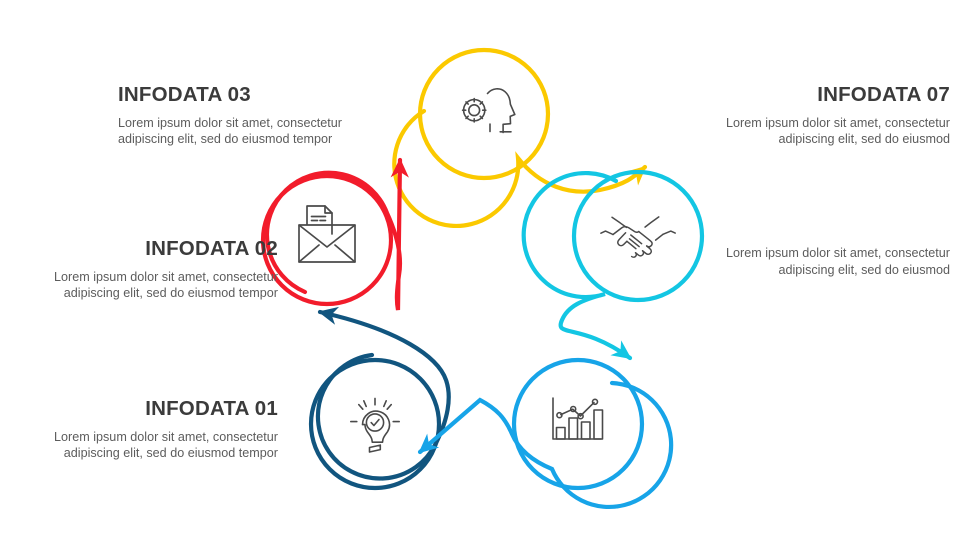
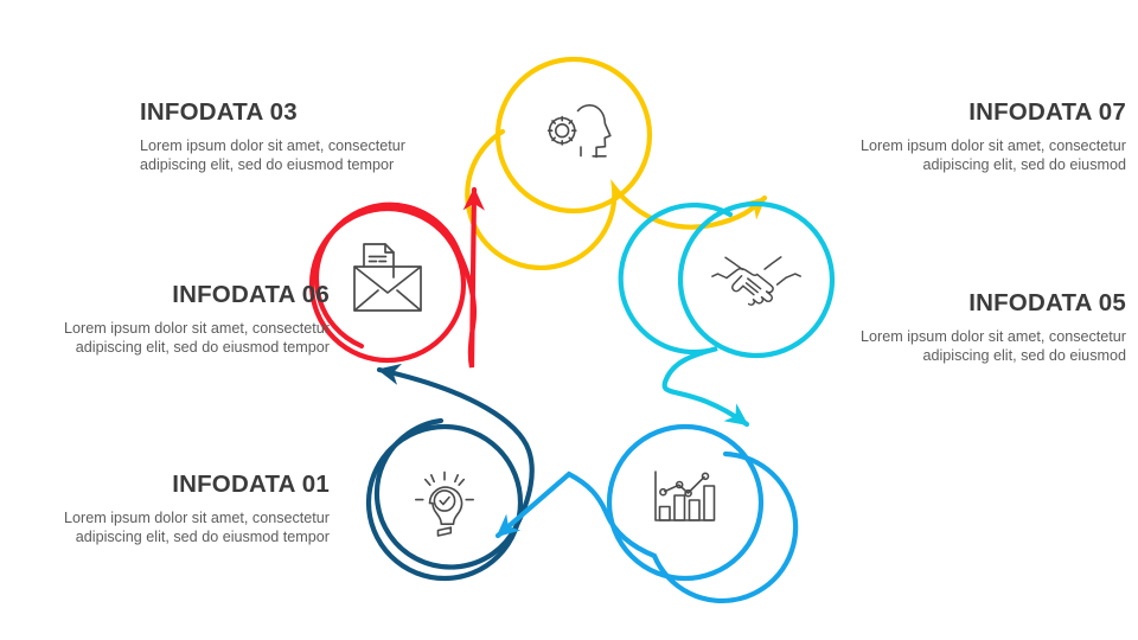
  INFODATA 03
  Lorem ipsum dolor sit amet, consectetur adipiscing elit, sed do eiusmod tempor
- INFODATA 02
+ INFODATA 06
  Lorem ipsum dolor sit amet, consectetur adipiscing elit, sed do eiusmod tempor
  INFODATA 01
  Lorem ipsum dolor sit amet, consectetur adipiscing elit, sed do eiusmod tempor
  INFODATA 07
  Lorem ipsum dolor sit amet, consectetur adipiscing elit, sed do eiusmod
+ INFODATA 05
  Lorem ipsum dolor sit amet, consectetur adipiscing elit, sed do eiusmod
